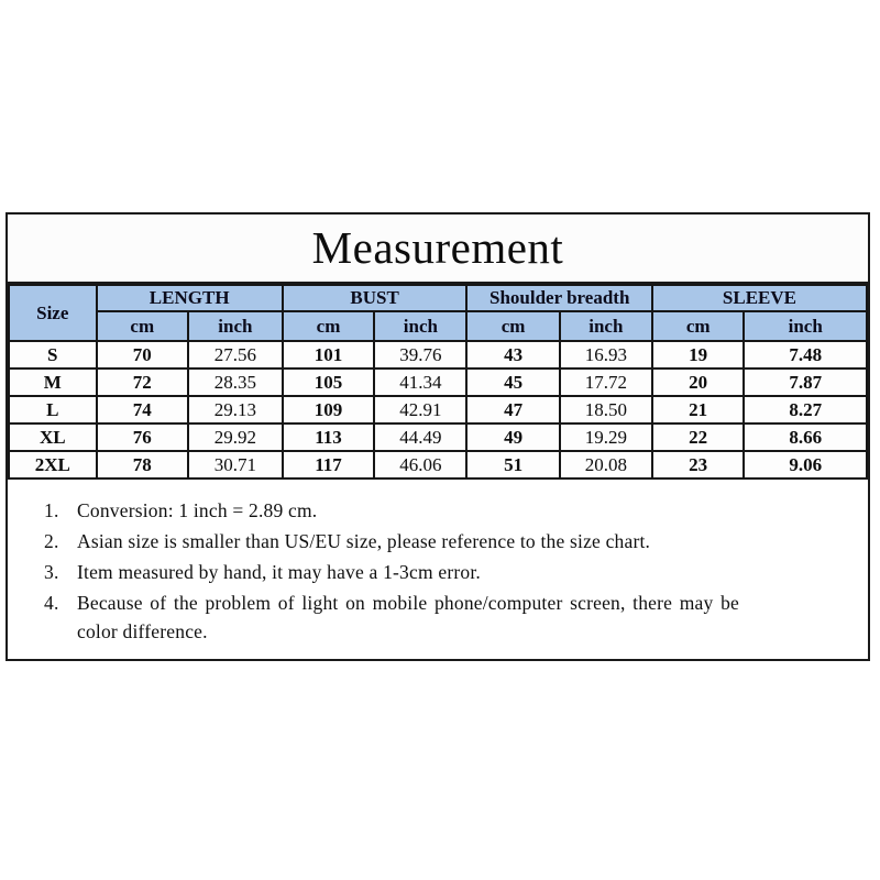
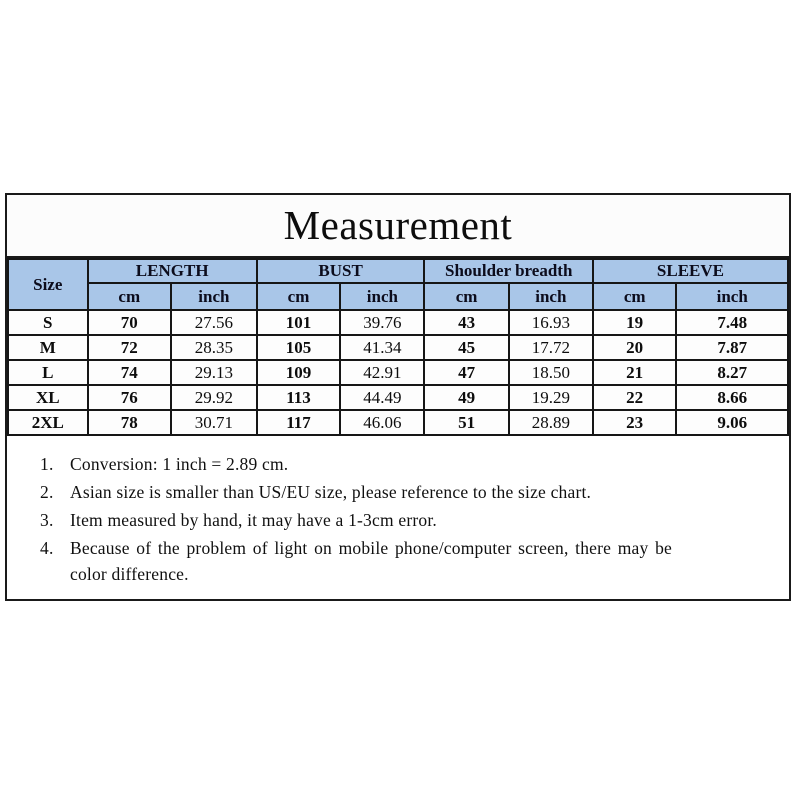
  Measurement
  Size	LENGTH	BUST	Shoulder breadth	SLEEVE
  cm	inch	cm	inch	cm	inch	cm	inch
  S	70	27.56	101	39.76	43	16.93	19	7.48
  M	72	28.35	105	41.34	45	17.72	20	7.87
  L	74	29.13	109	42.91	47	18.50	21	8.27
  XL	76	29.92	113	44.49	49	19.29	22	8.66
- 2XL	78	30.71	117	46.06	51	20.08	23	9.06
+ 2XL	78	30.71	117	46.06	51	28.89	23	9.06
  1.
  Conversion: 1 inch = 2.89 cm.
  2.
  Asian size is smaller than US/EU size, please reference to the size chart.
  3.
  Item measured by hand, it may have a 1-3cm error.
  4.
  Because of the problem of light on mobile phone/computer screen, there may be color difference.
